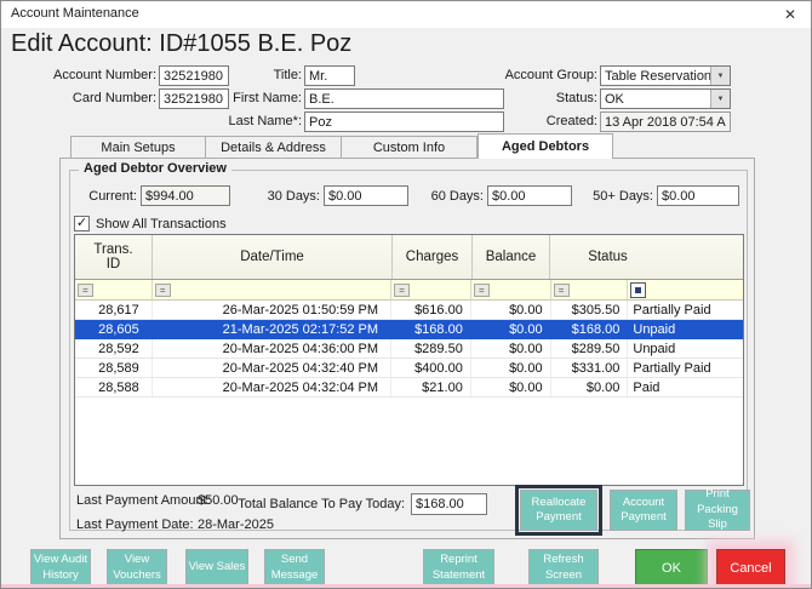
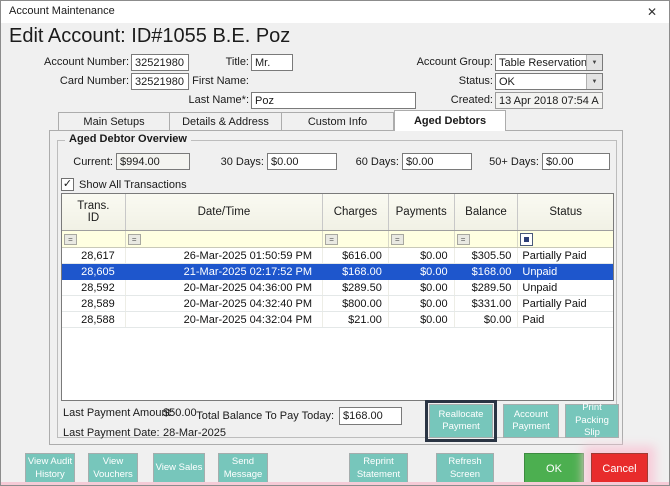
  Account Maintenance
  ✕
  Edit Account: ID#1055 B.E. Poz
  Account Number:
  32521980
  Title:
  Mr.
  Account Group:
  Table Reservation
  Card Number:
  32521980
  First Name:
- B.E.
  Status:
  OK
  Last Name*:
  Poz
  Created:
  13 Apr 2018 07:54 A
  Main Setups
  Details & Address
  Custom Info
  Aged Debtors
  Aged Debtor Overview
  Current:
  $994.00
  30 Days:
  $0.00
  60 Days:
  $0.00
  50+ Days:
  $0.00
  ✓
  Show All Transactions
  Trans.
  ID
  Date/Time
  Charges
+ Payments
  Balance
  Status
  =
  =
  =
  =
  =
  28,617
  26-Mar-2025 01:50:59 PM
  $616.00
  $0.00
  $305.50
  Partially Paid
  28,605
  21-Mar-2025 02:17:52 PM
  $168.00
  $0.00
  $168.00
  Unpaid
  28,592
  20-Mar-2025 04:36:00 PM
  $289.50
  $0.00
  $289.50
  Unpaid
  28,589
  20-Mar-2025 04:32:40 PM
- $400.00
+ $800.00
  $0.00
  $331.00
  Partially Paid
  28,588
  20-Mar-2025 04:32:04 PM
  $21.00
  $0.00
  $0.00
  Paid
  Last Payment Amount:
  $50.00
  Last Payment Date:
  28-Mar-2025
  Total Balance To Pay Today:
  $168.00
  Reallocate Payment
  Account Payment
  Print Packing Slip
  View Audit History
  View Vouchers
  View Sales
  Send Message
  Reprint Statement
  Refresh Screen
  OK
  Cancel
